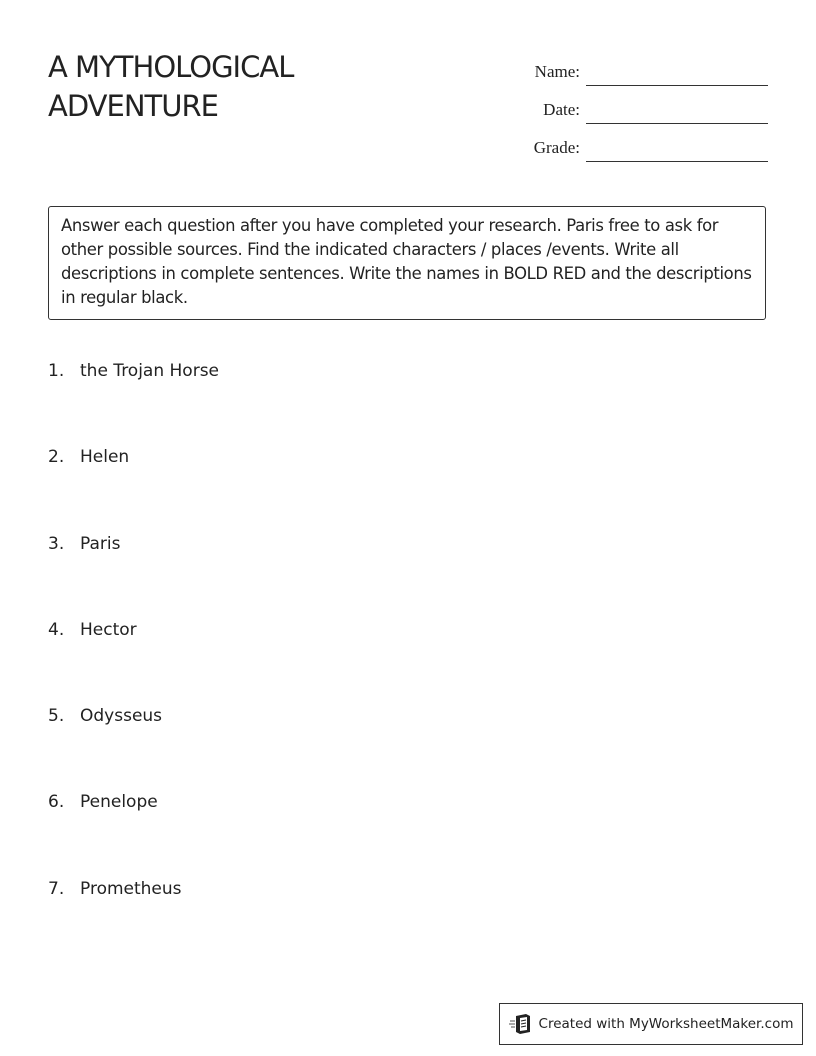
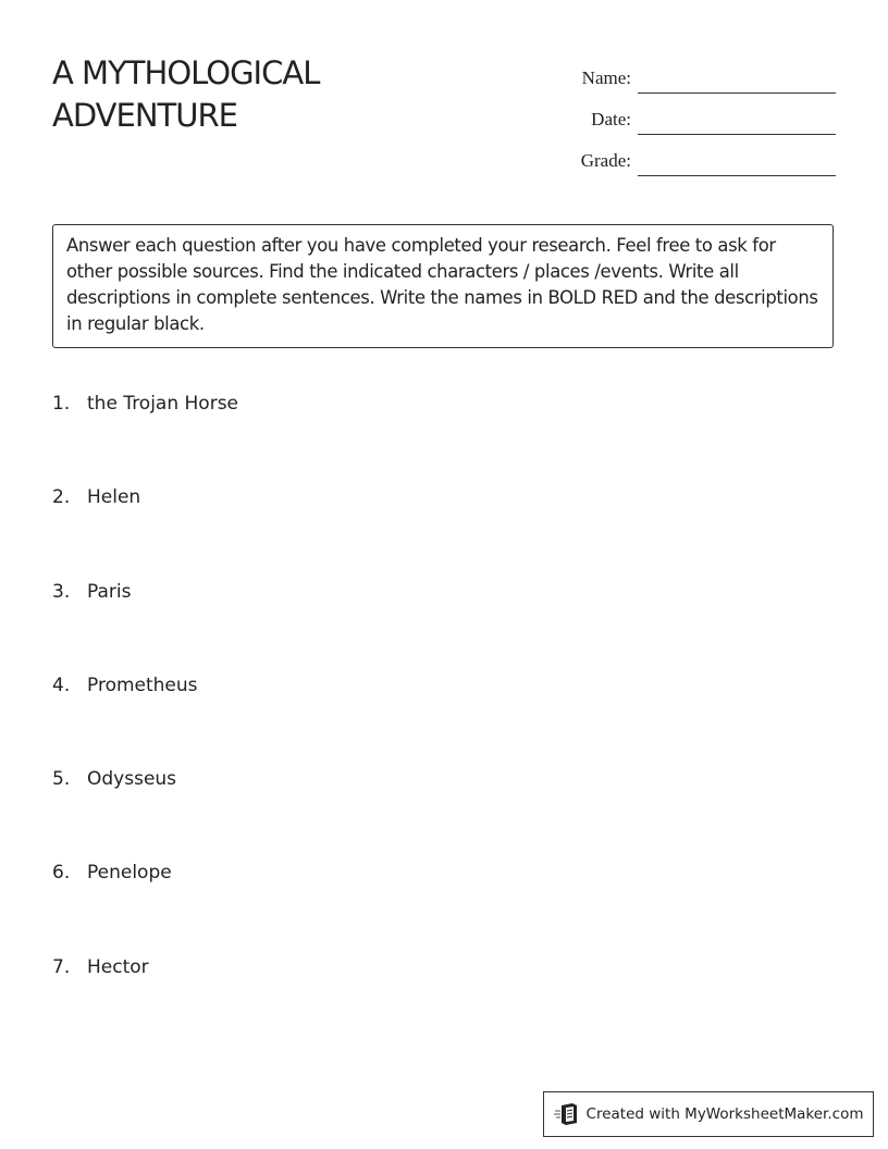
  A MYTHOLOGICAL
  ADVENTURE
  Name:
  Date:
  Grade:
- Answer each question after you have completed your research. Paris free to ask for other possible sources. Find the indicated characters / places /events. Write all descriptions in complete sentences. Write the names in BOLD RED and the descriptions in regular black.
+ Answer each question after you have completed your research. Feel free to ask for other possible sources. Find the indicated characters / places /events. Write all descriptions in complete sentences. Write the names in BOLD RED and the descriptions in regular black.
  1.
  the Trojan Horse
  2.
  Helen
  3.
  Paris
  4.
- Hector
+ Prometheus
  5.
  Odysseus
  6.
  Penelope
  7.
- Prometheus
+ Hector
  Created with MyWorksheetMaker.com
